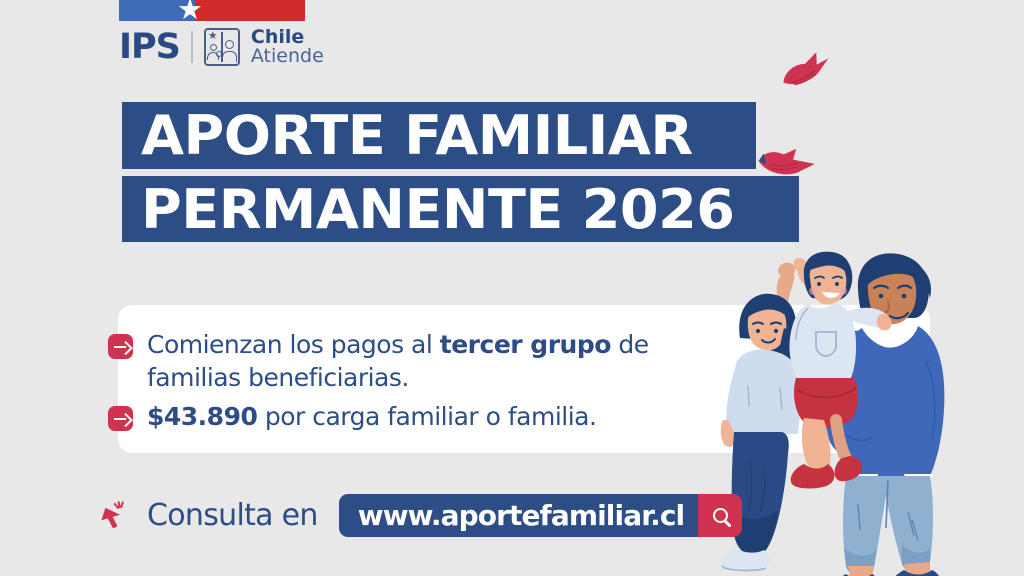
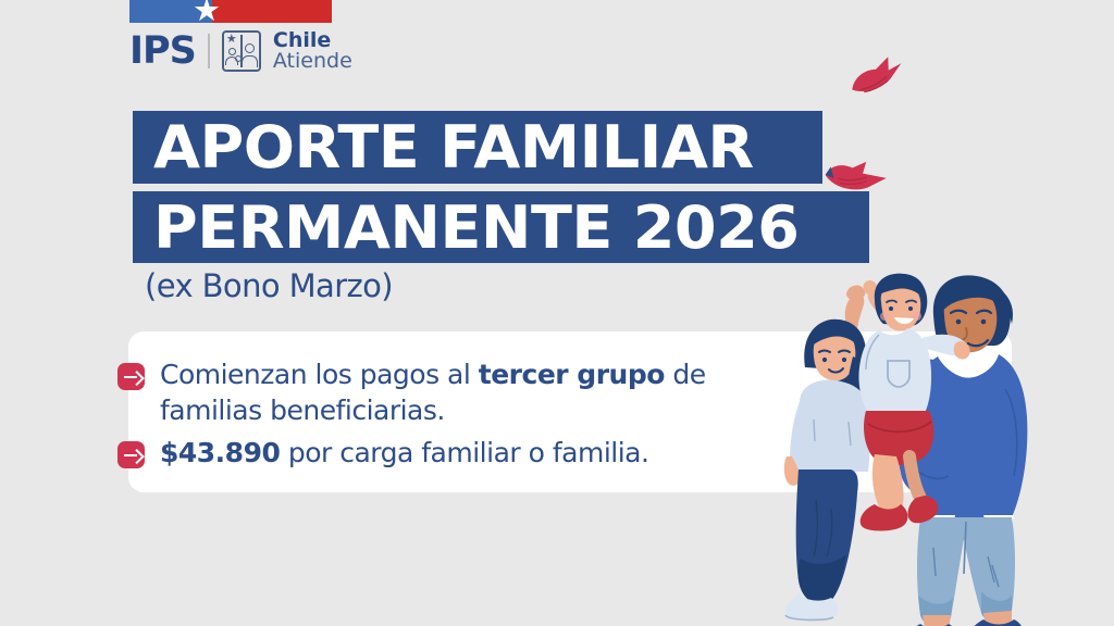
  ★
  IPS
  ★
  Chile
  Atiende
  APORTE FAMILIAR
  PERMANENTE 2026
+ (ex Bono Marzo)
  Comienzan los pagos al tercer grupo de familias beneficiarias.
  $43.890 por carga familiar o familia.
- Consulta en
- www.aportefamiliar.cl
